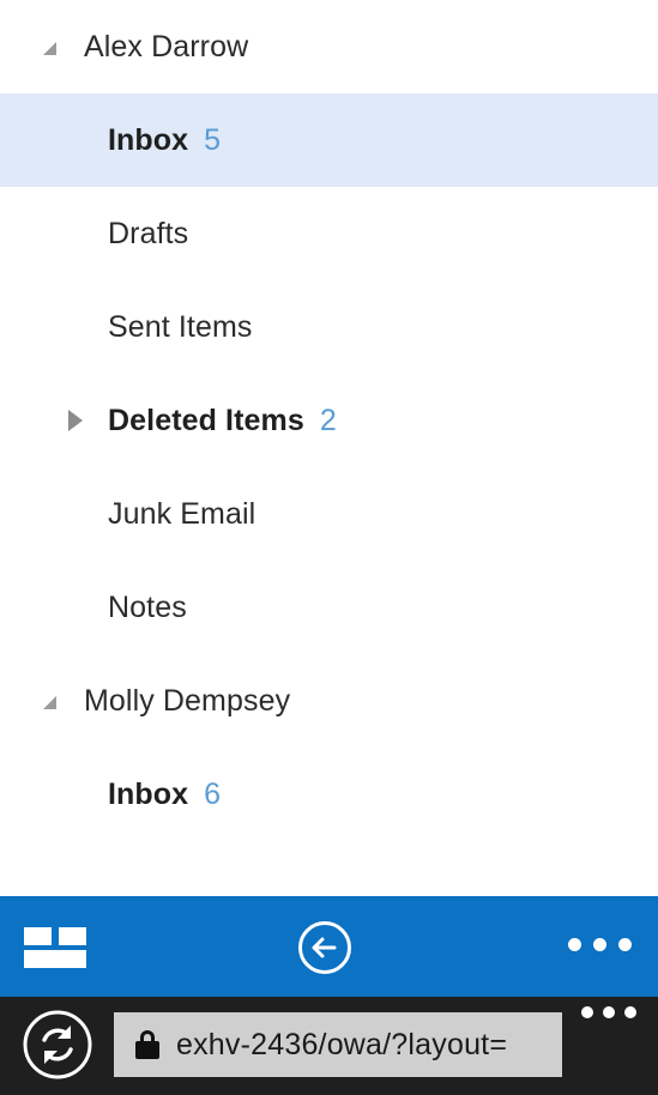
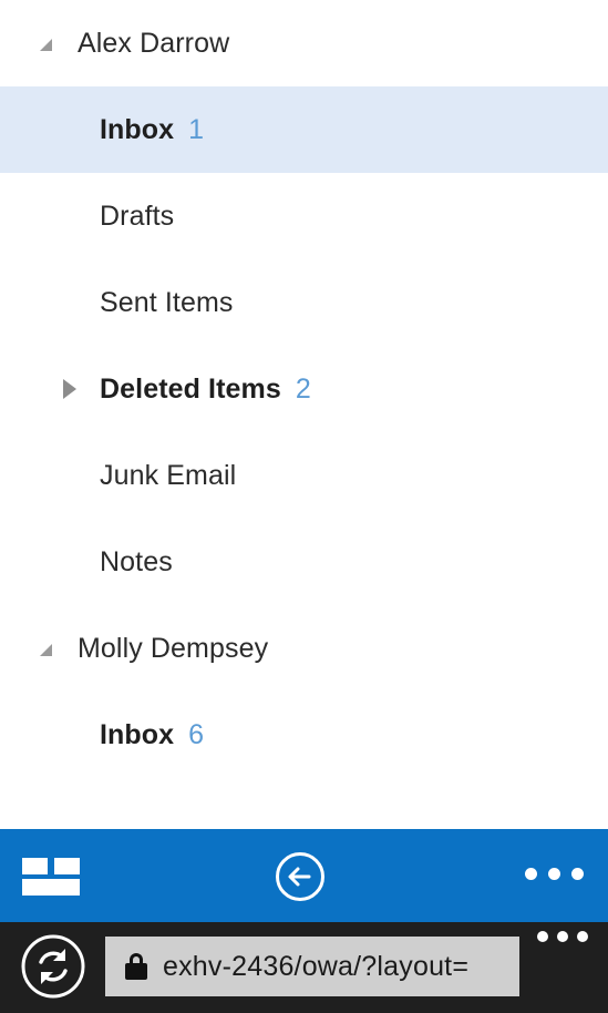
  Alex Darrow
  Inbox
- 5
+ 1
  Drafts
  Sent Items
  Deleted Items
  2
  Junk Email
  Notes
  Molly Dempsey
  Inbox
  6
  exhv-2436/owa/?layout=
